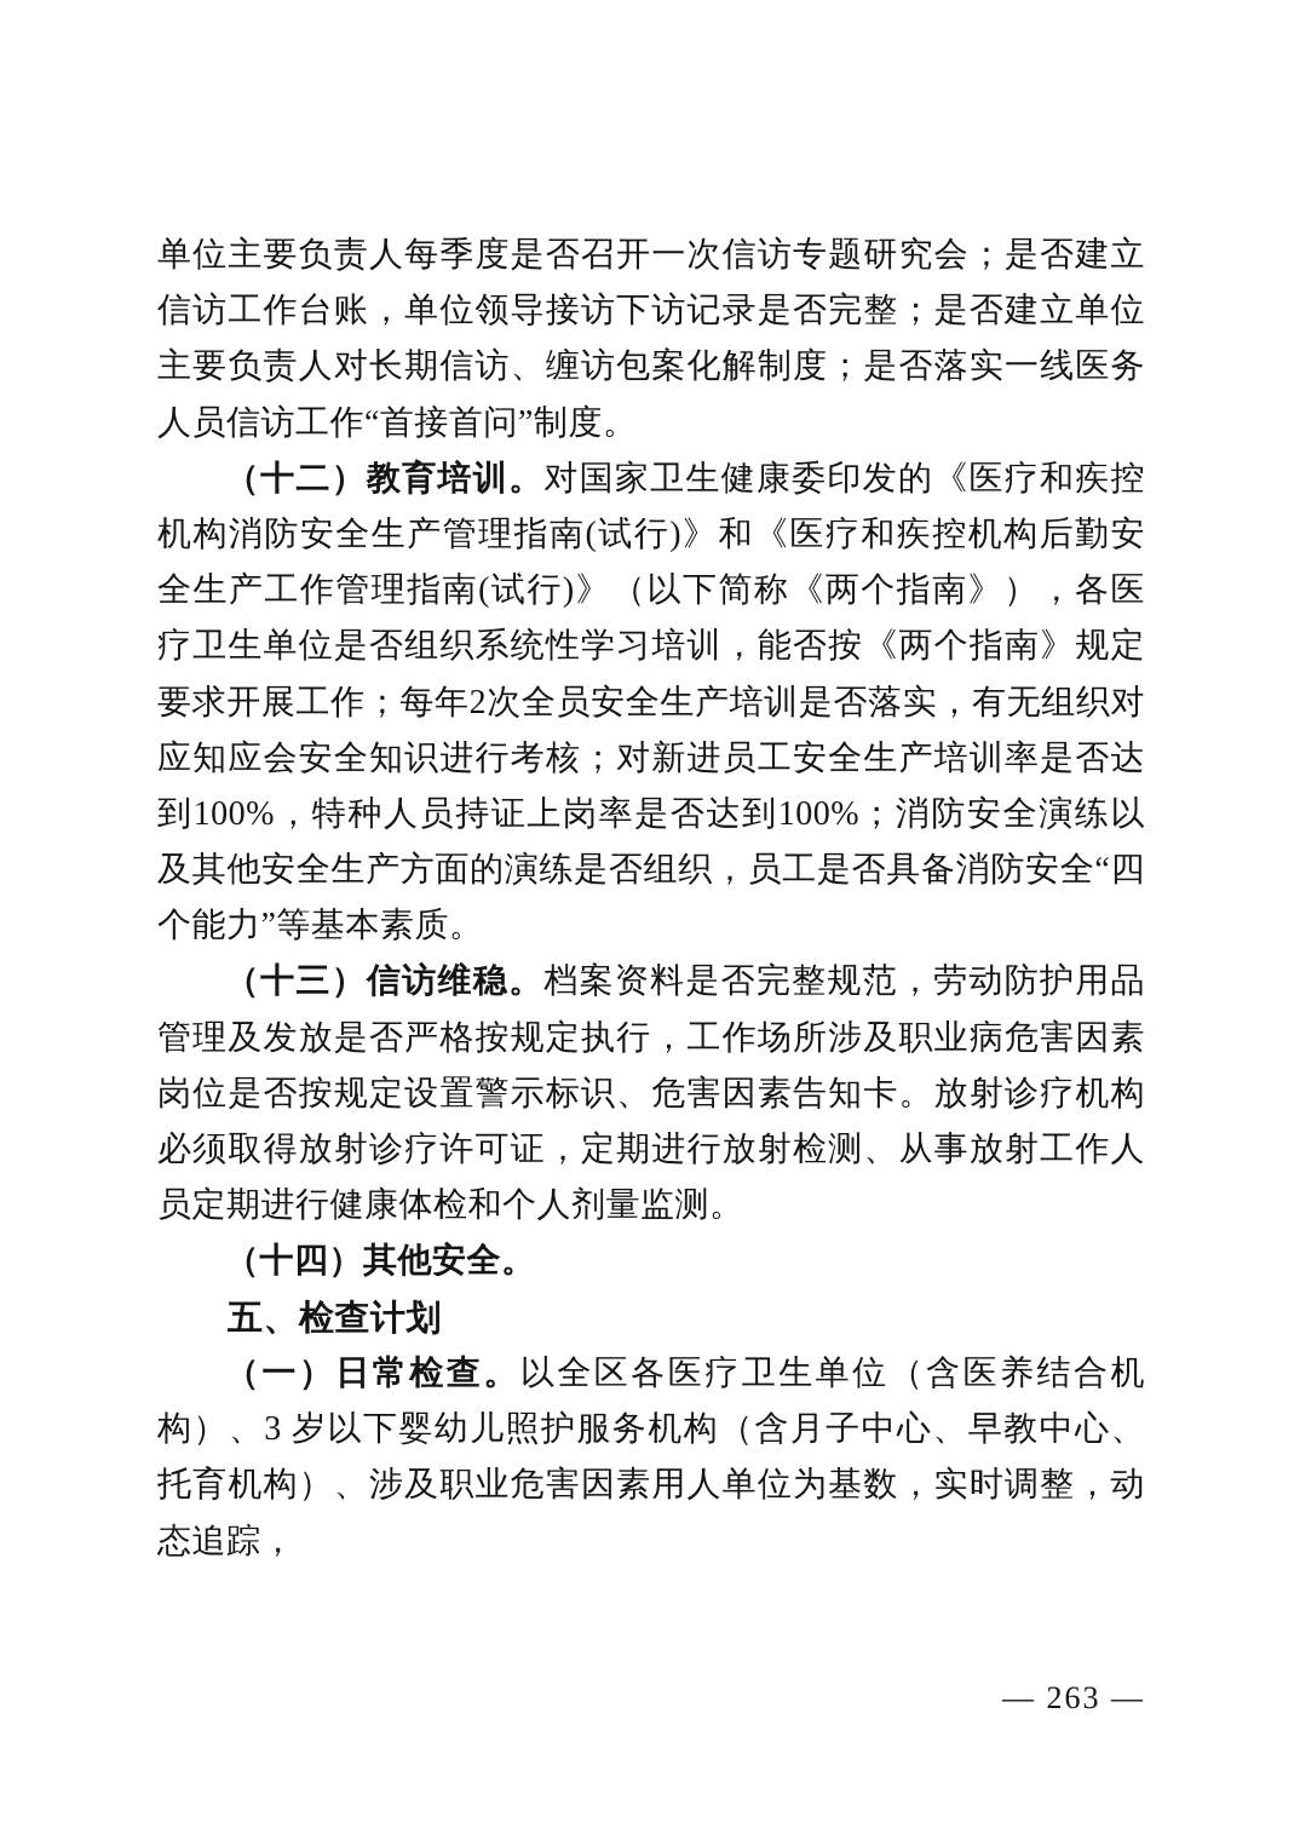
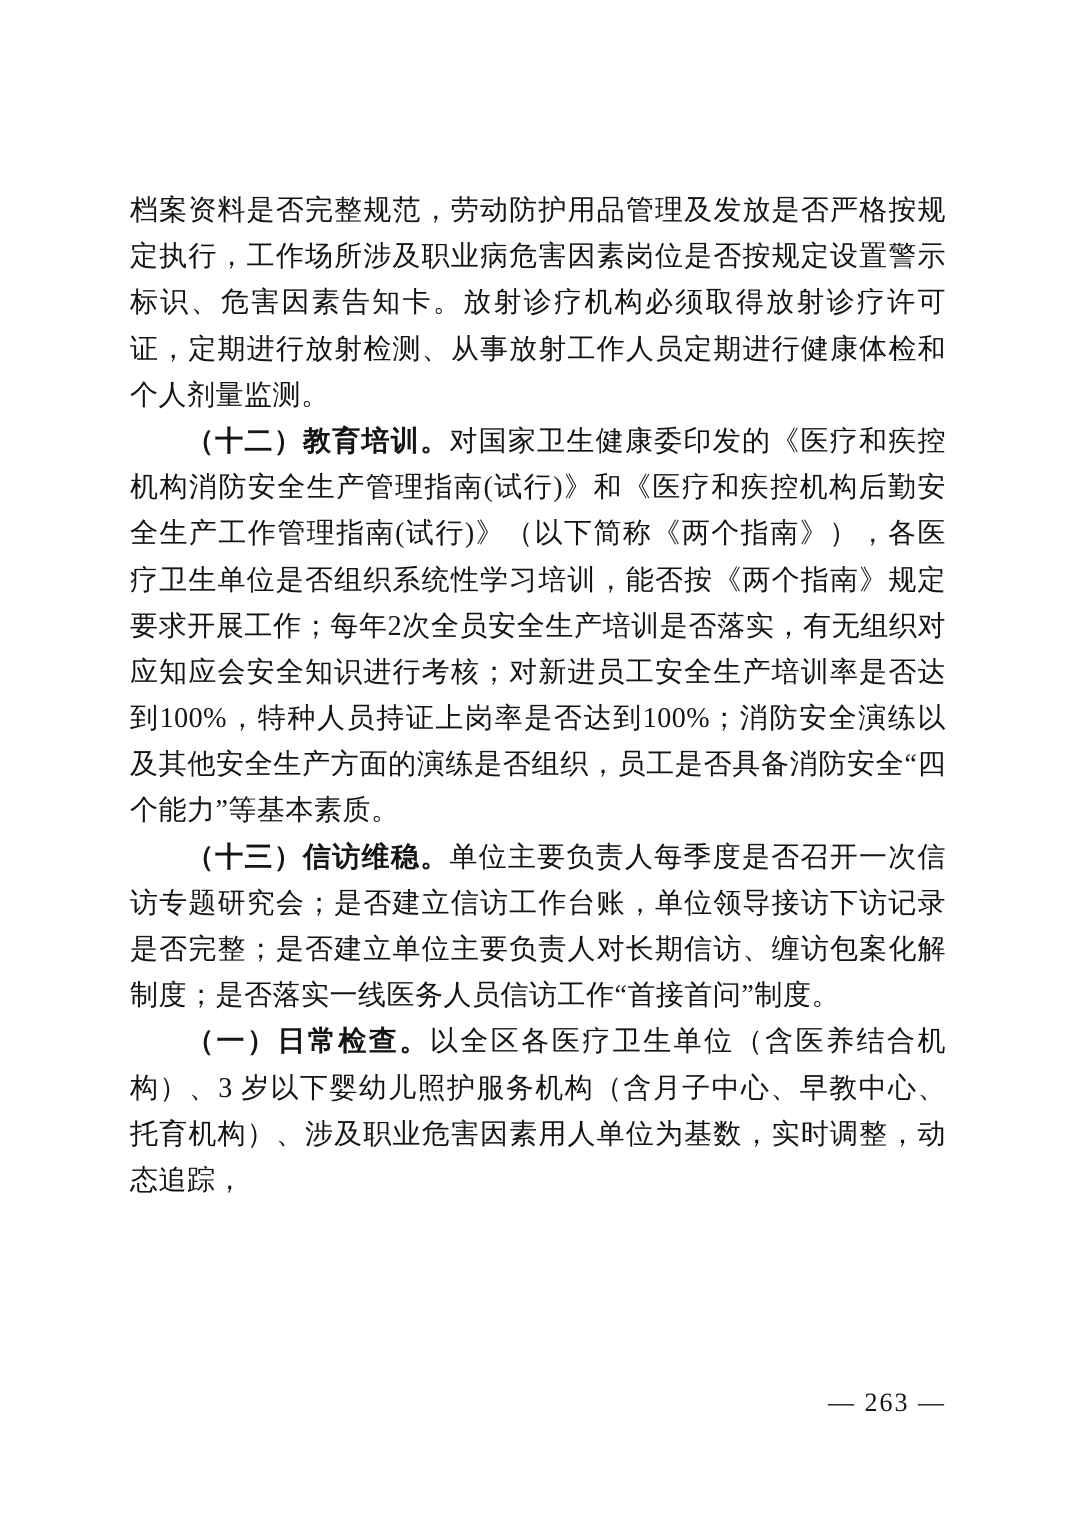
- 单位主要负责人每季度是否召开一次信访专题研究会；是否建立信访工作台账，单位领导接访下访记录是否完整；是否建立单位主要负责人对长期信访、缠访包案化解制度；是否落实一线医务人员信访工作“首接首问”制度。
+ 档案资料是否完整规范，劳动防护用品管理及发放是否严格按规定执行，工作场所涉及职业病危害因素岗位是否按规定设置警示标识、危害因素告知卡。放射诊疗机构必须取得放射诊疗许可证，定期进行放射检测、从事放射工作人员定期进行健康体检和个人剂量监测。
  （十二）教育培训。对国家卫生健康委印发的《医疗和疾控机构消防安全生产管理指南(试行)》和《医疗和疾控机构后勤安全生产工作管理指南(试行)》（以下简称《两个指南》），各医疗卫生单位是否组织系统性学习培训，能否按《两个指南》规定要求开展工作；每年2次全员安全生产培训是否落实，有无组织对应知应会安全知识进行考核；对新进员工安全生产培训率是否达到100%，特种人员持证上岗率是否达到100%；消防安全演练以及其他安全生产方面的演练是否组织，员工是否具备消防安全“四个能力”等基本素质。
- （十三）信访维稳。档案资料是否完整规范，劳动防护用品管理及发放是否严格按规定执行，工作场所涉及职业病危害因素岗位是否按规定设置警示标识、危害因素告知卡。放射诊疗机构必须取得放射诊疗许可证，定期进行放射检测、从事放射工作人员定期进行健康体检和个人剂量监测。
+ （十三）信访维稳。单位主要负责人每季度是否召开一次信访专题研究会；是否建立信访工作台账，单位领导接访下访记录是否完整；是否建立单位主要负责人对长期信访、缠访包案化解制度；是否落实一线医务人员信访工作“首接首问”制度。
- （十四）其他安全。
- 五、检查计划
  （一）日常检查。以全区各医疗卫生单位（含医养结合机构）、3 岁以下婴幼儿照护服务机构（含月子中心、早教中心、托育机构）、涉及职业危害因素用人单位为基数，实时调整，动态追踪，
  — 263 —
